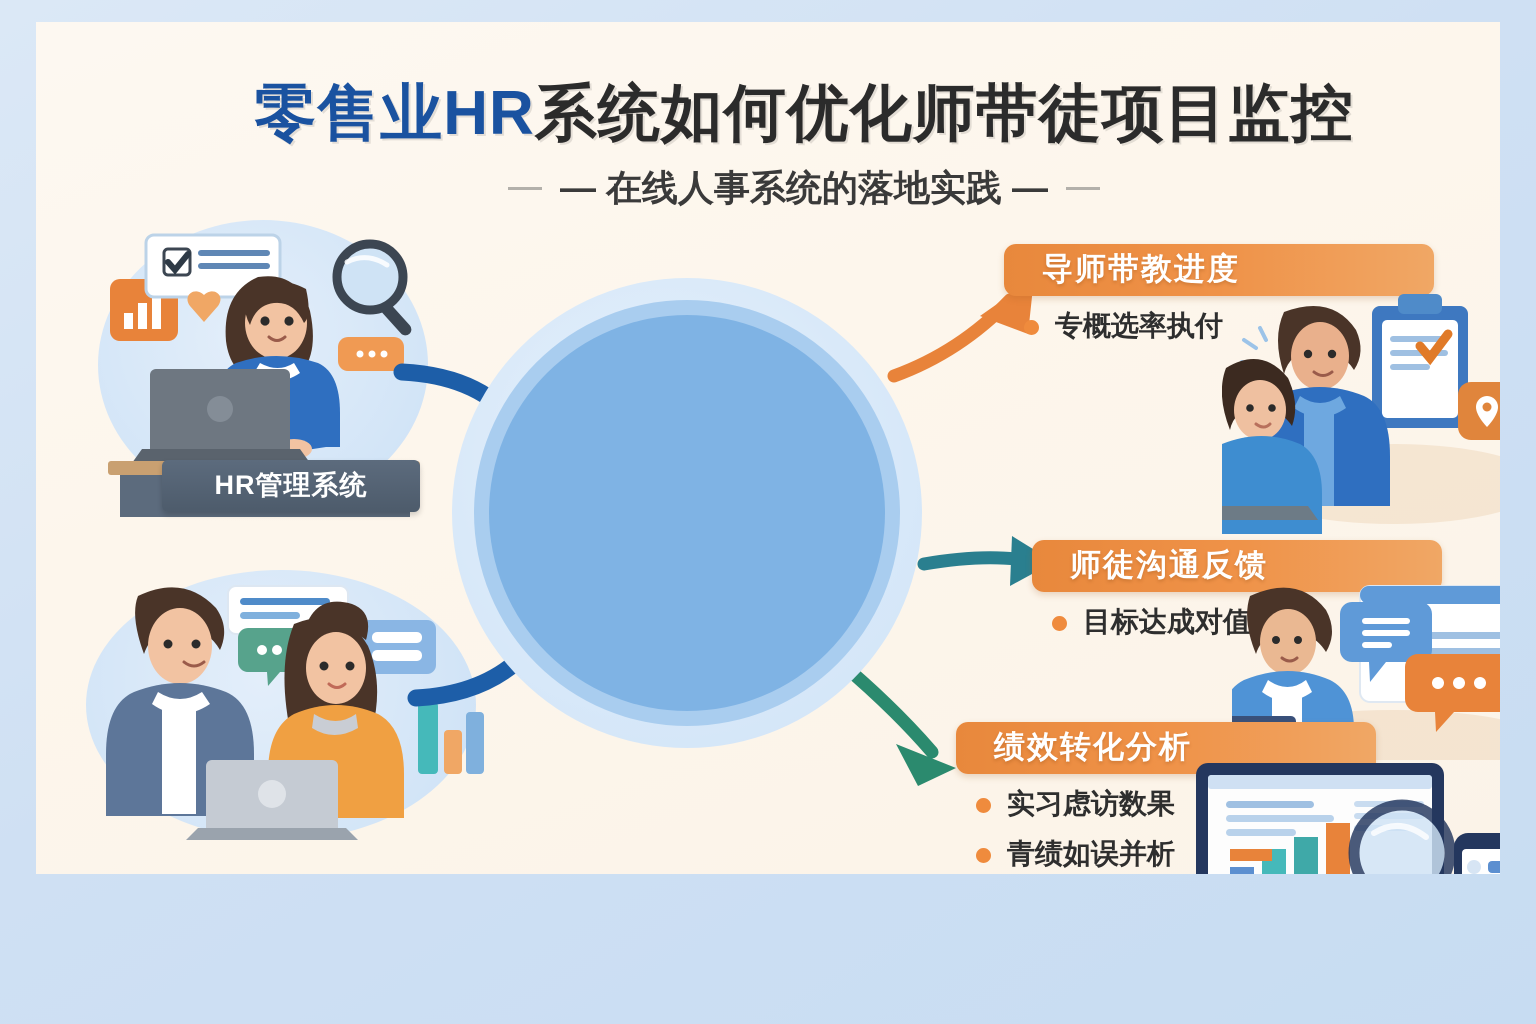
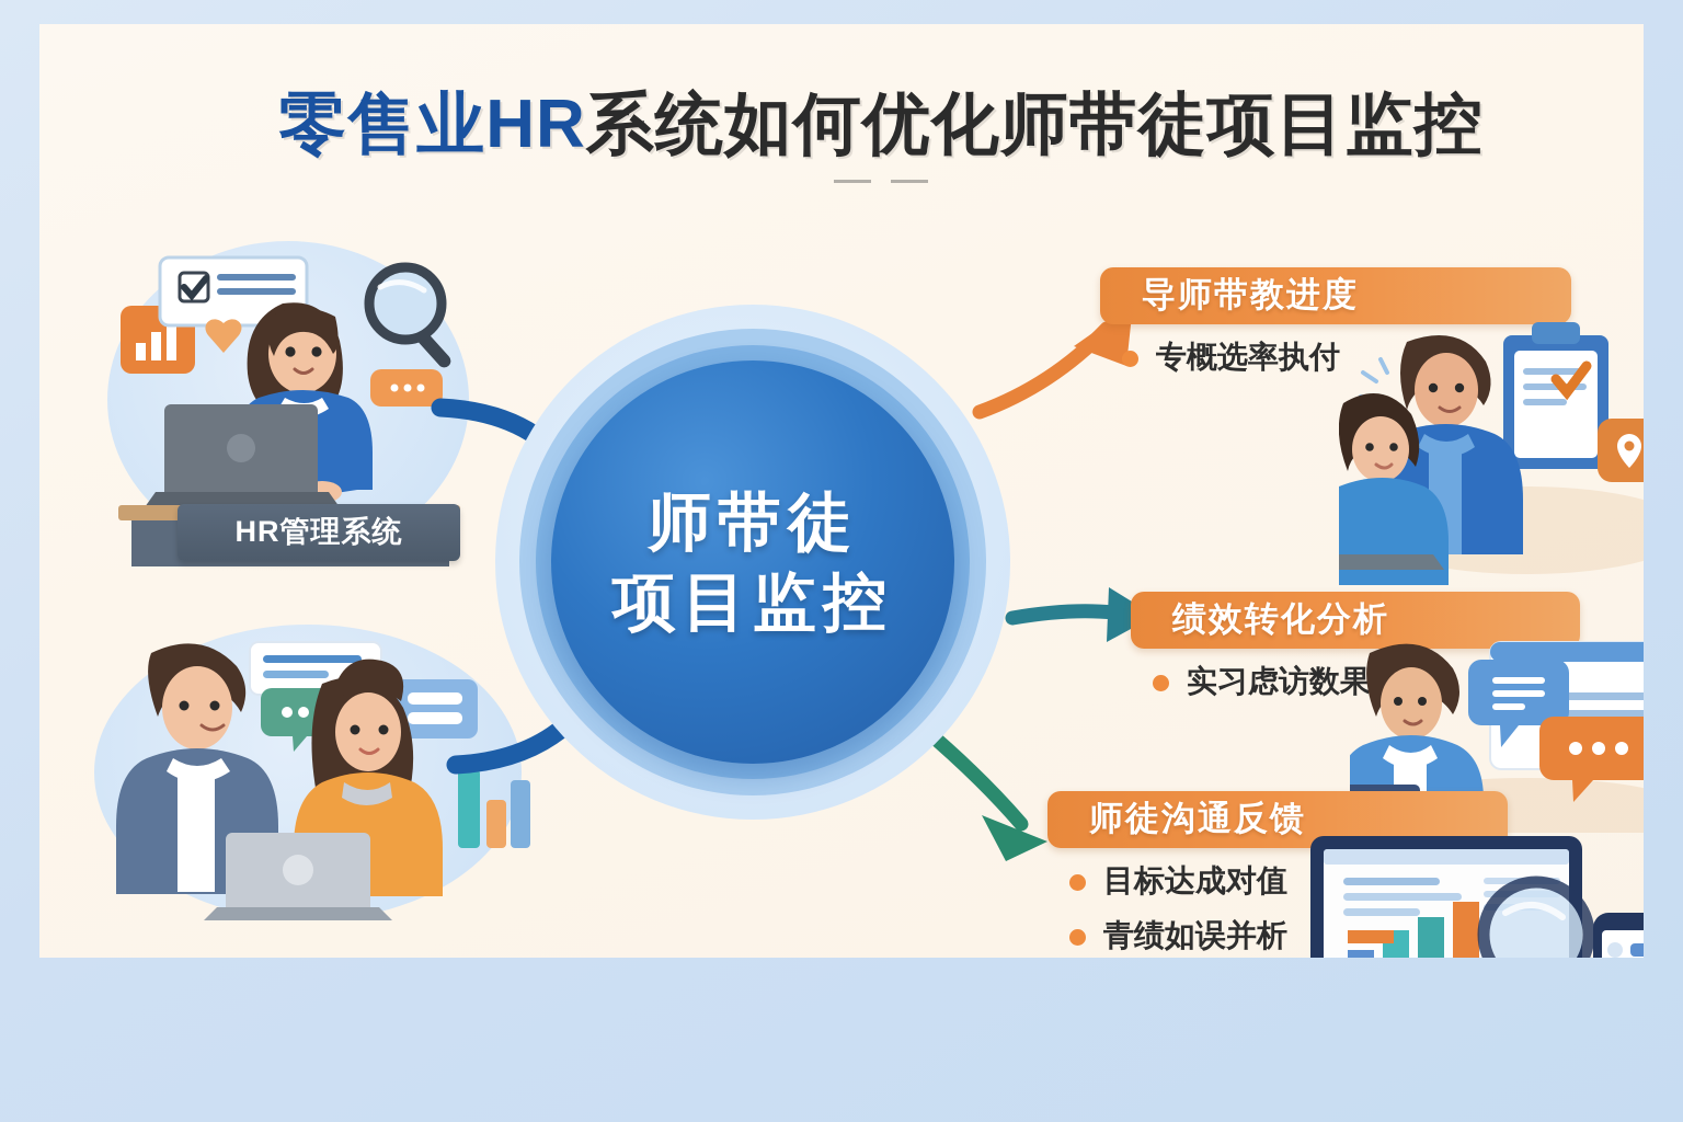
  零售业HR系统如何优化师带徒项目监控
- — 在线人事系统的落地实践 —
  HR管理系统
  导师带教进度
  专概选率执付
- 师徒沟通反馈
+ 绩效转化分析
- 目标达成对值
+ 实习虑访数果
- 绩效转化分析
+ 师徒沟通反馈
- 实习虑访数果
+ 目标达成对值
  青绩如误并析
+ 师带徒
+ 项目监控
